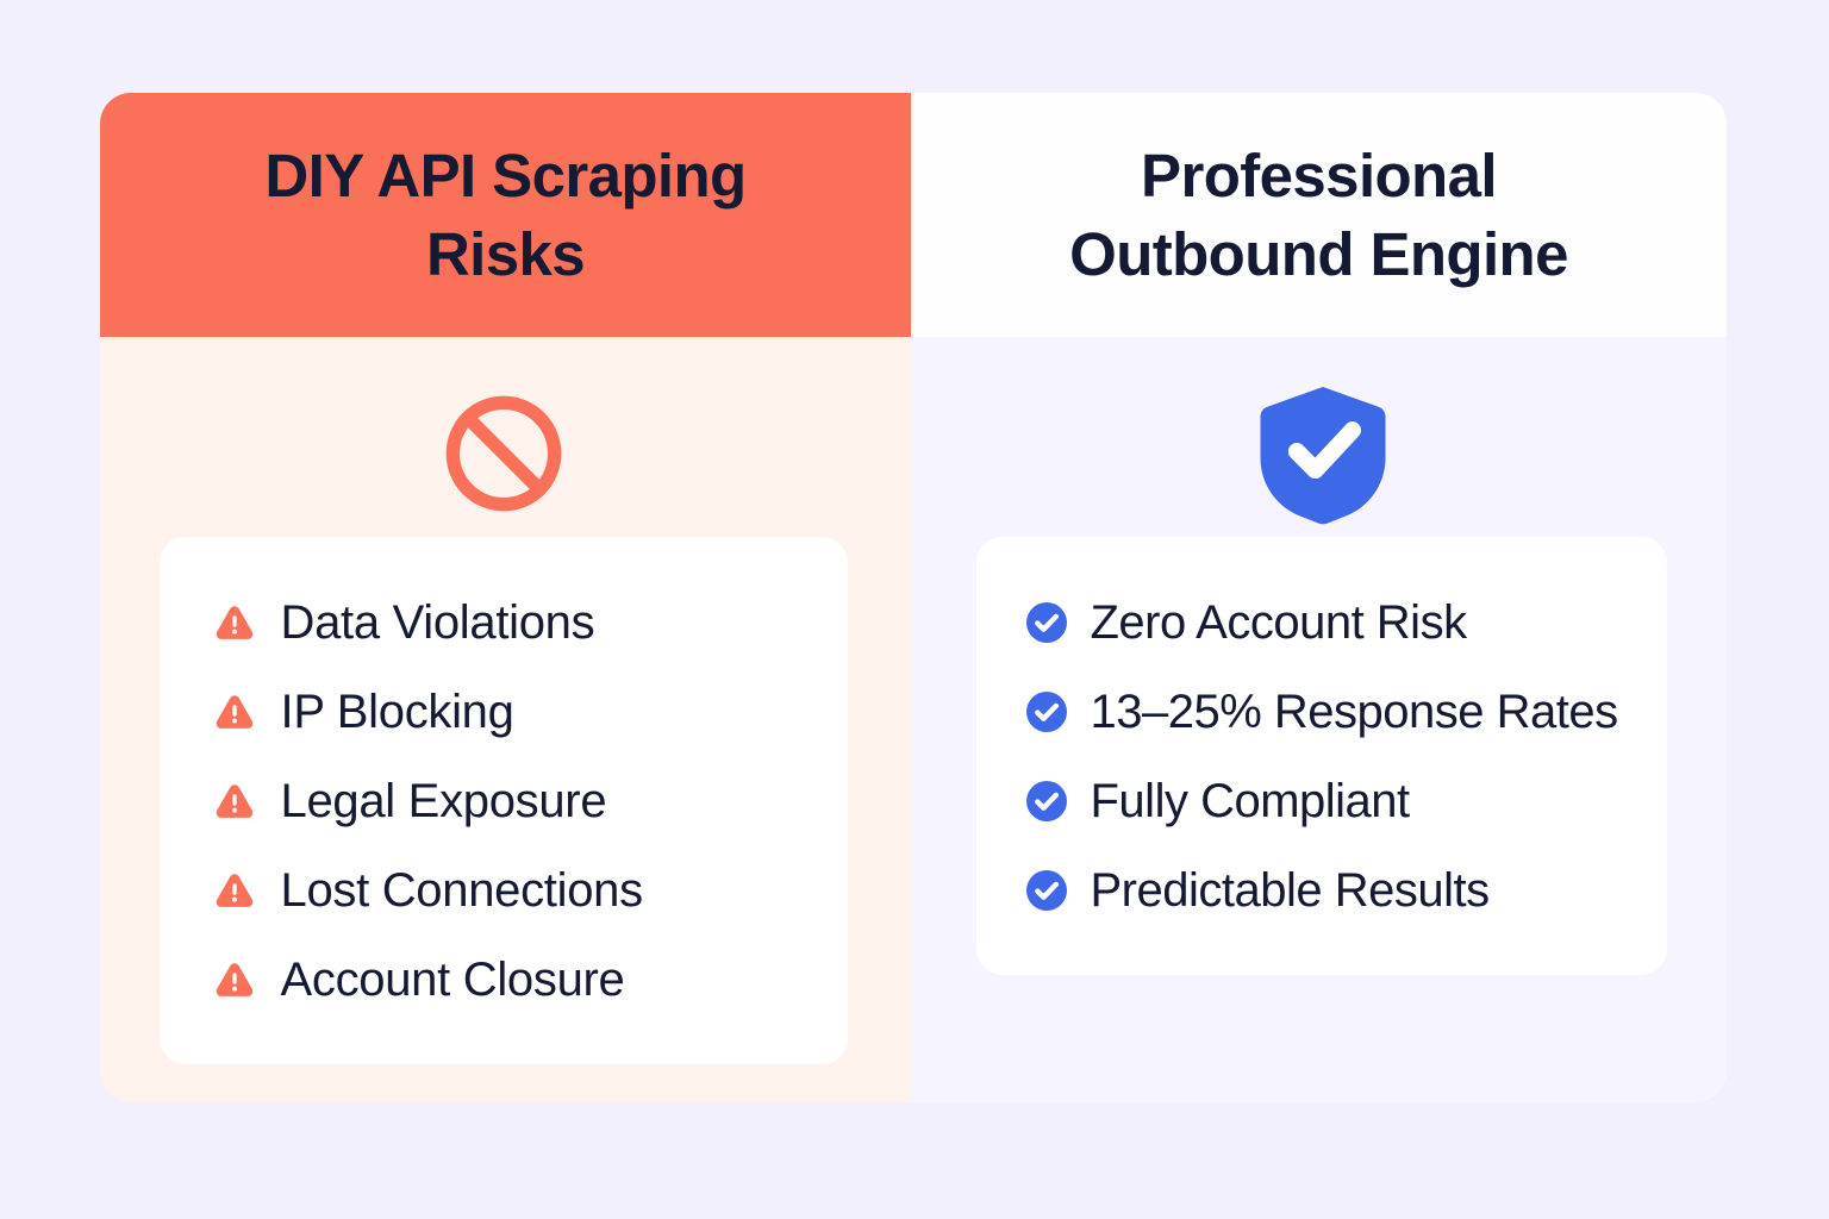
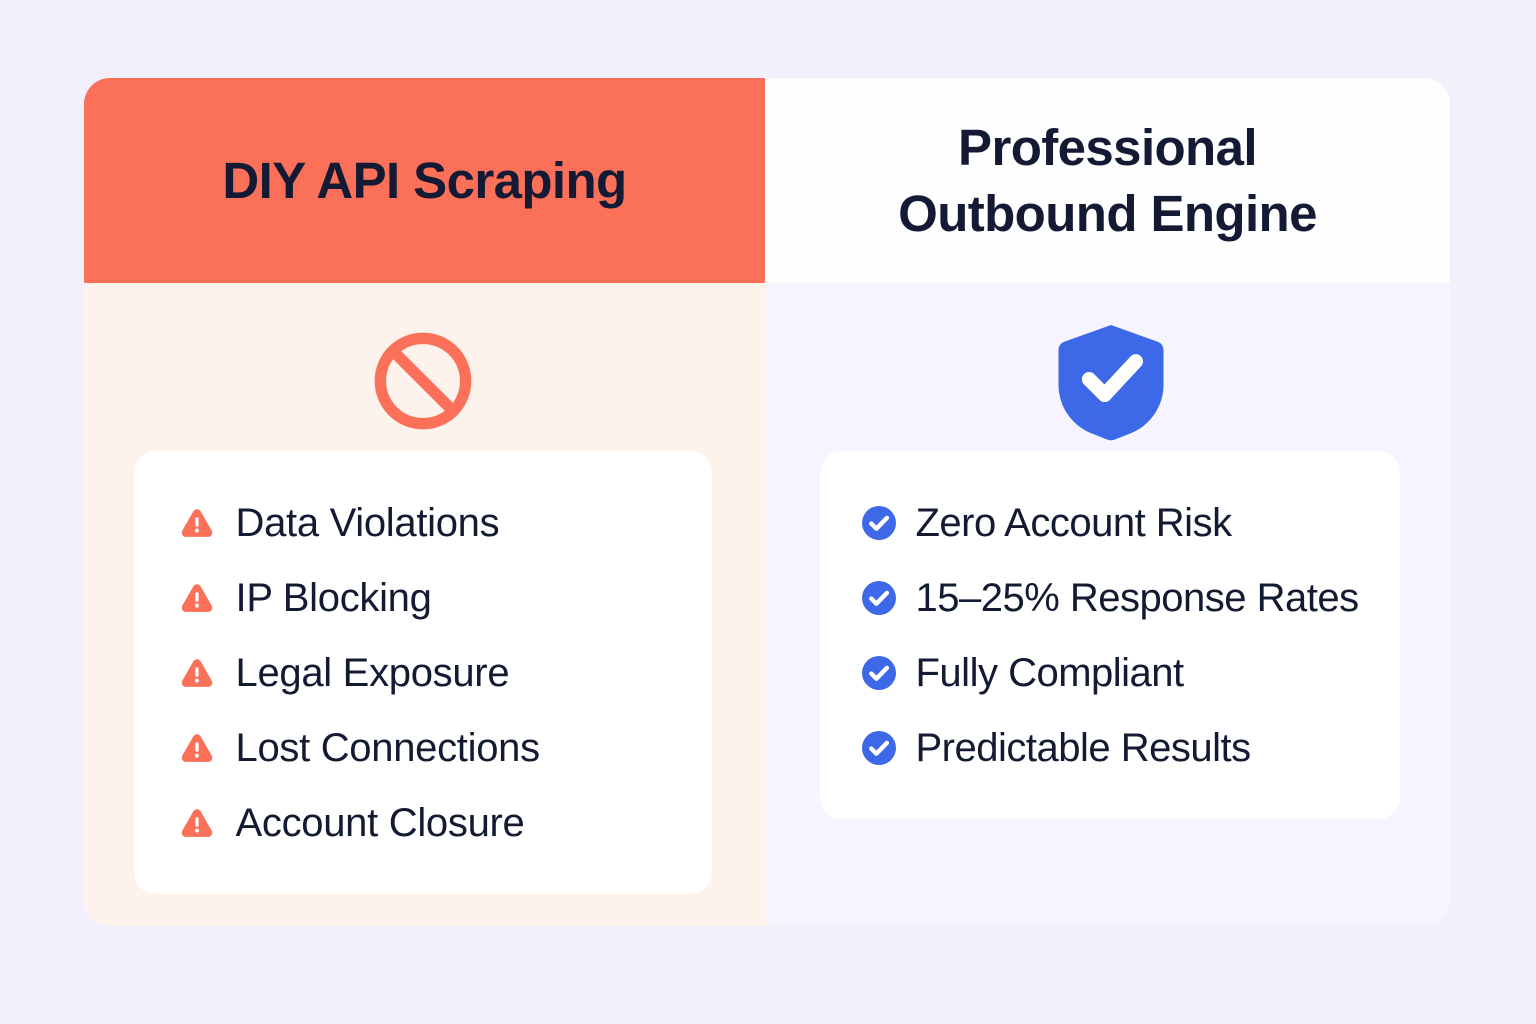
  DIY API Scraping
- Risks
  Data Violations
  IP Blocking
  Legal Exposure
  Lost Connections
  Account Closure
  Professional
  Outbound Engine
  Zero Account Risk
- 13–25% Response Rates
+ 15–25% Response Rates
  Fully Compliant
  Predictable Results
